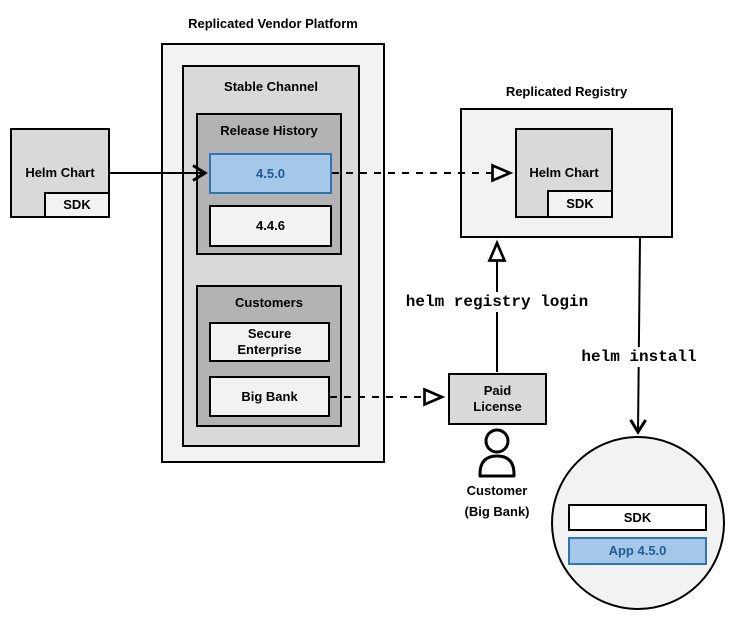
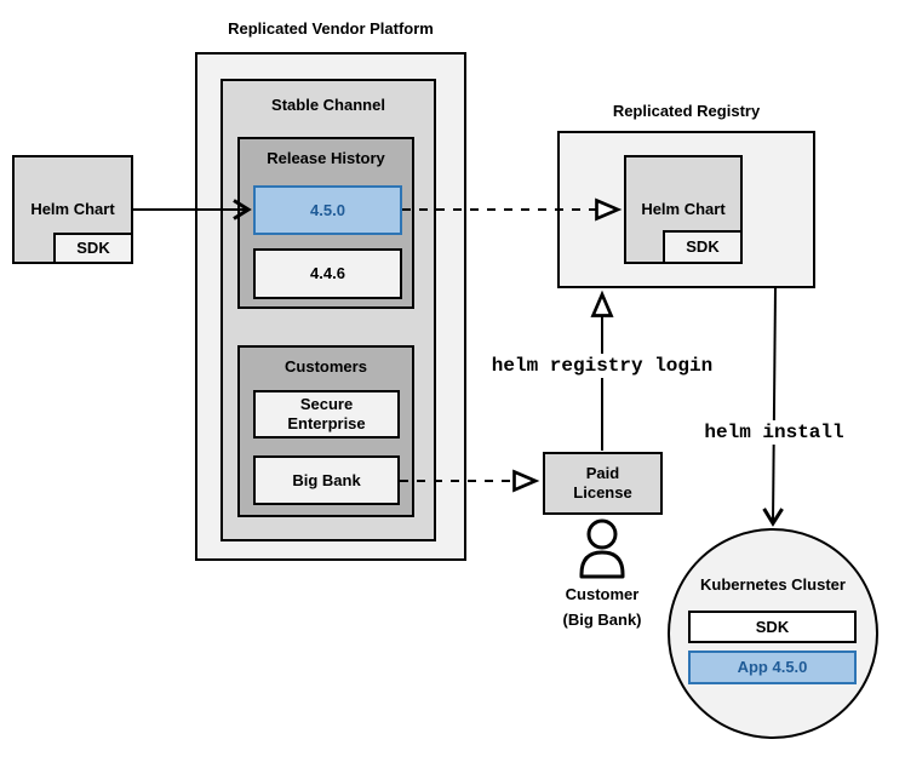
  Replicated Vendor Platform
  Stable Channel
  Release History
  4.5.0
  4.4.6
  Customers
  Secure Enterprise
  Big Bank
  Helm Chart
  SDK
  Replicated Registry
  Helm Chart
  SDK
  Paid License
  Customer
  (Big Bank)
+ Kubernetes Cluster
  SDK
  App 4.5.0
  helm registry login
  helm install
